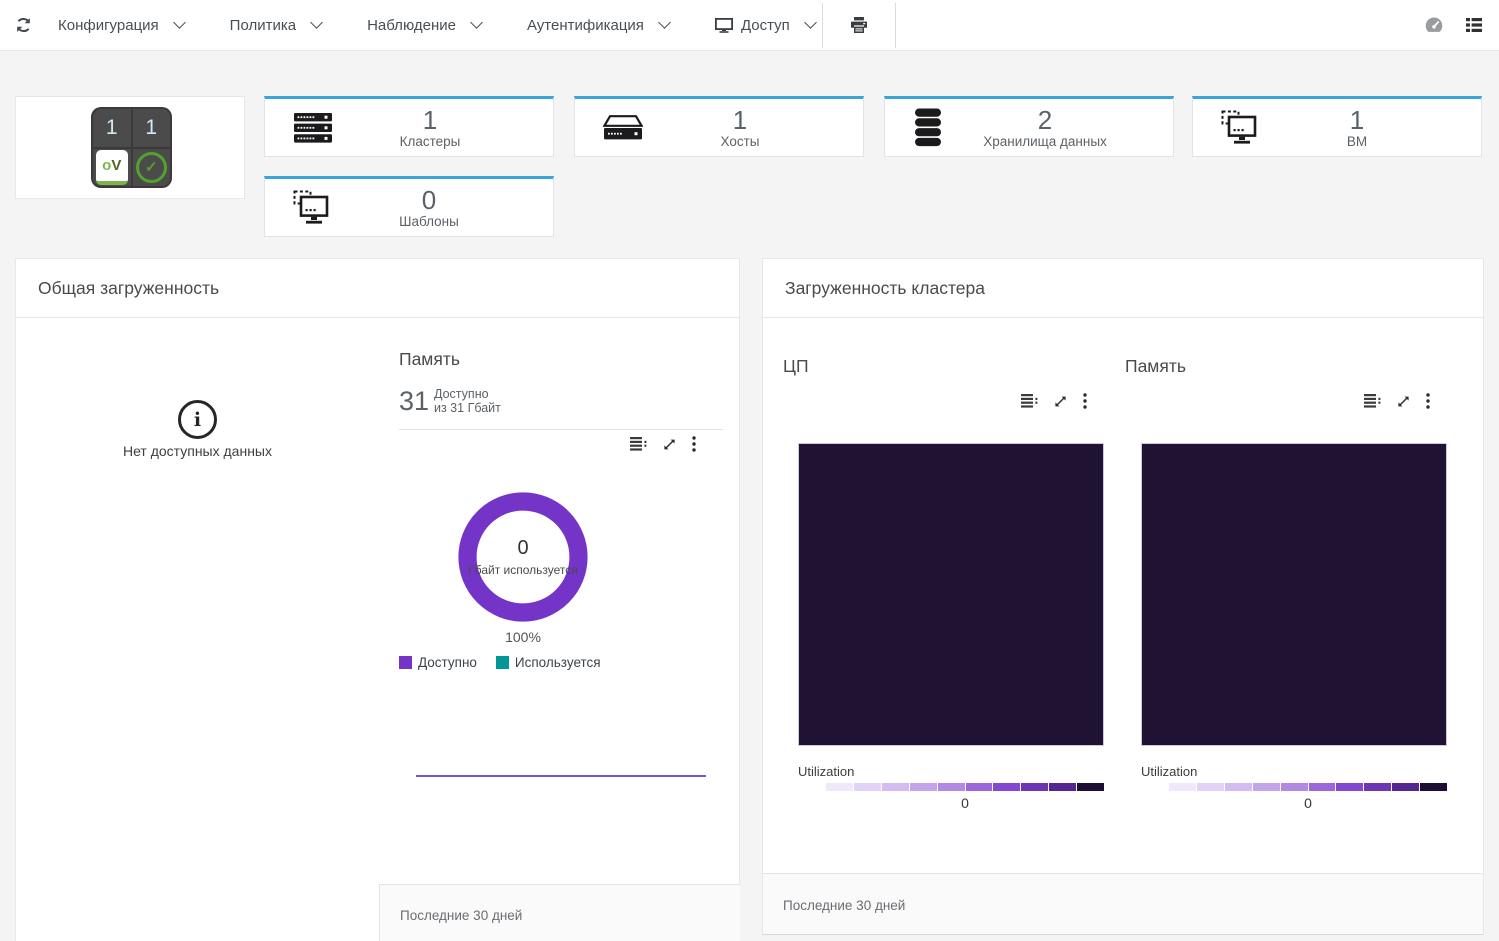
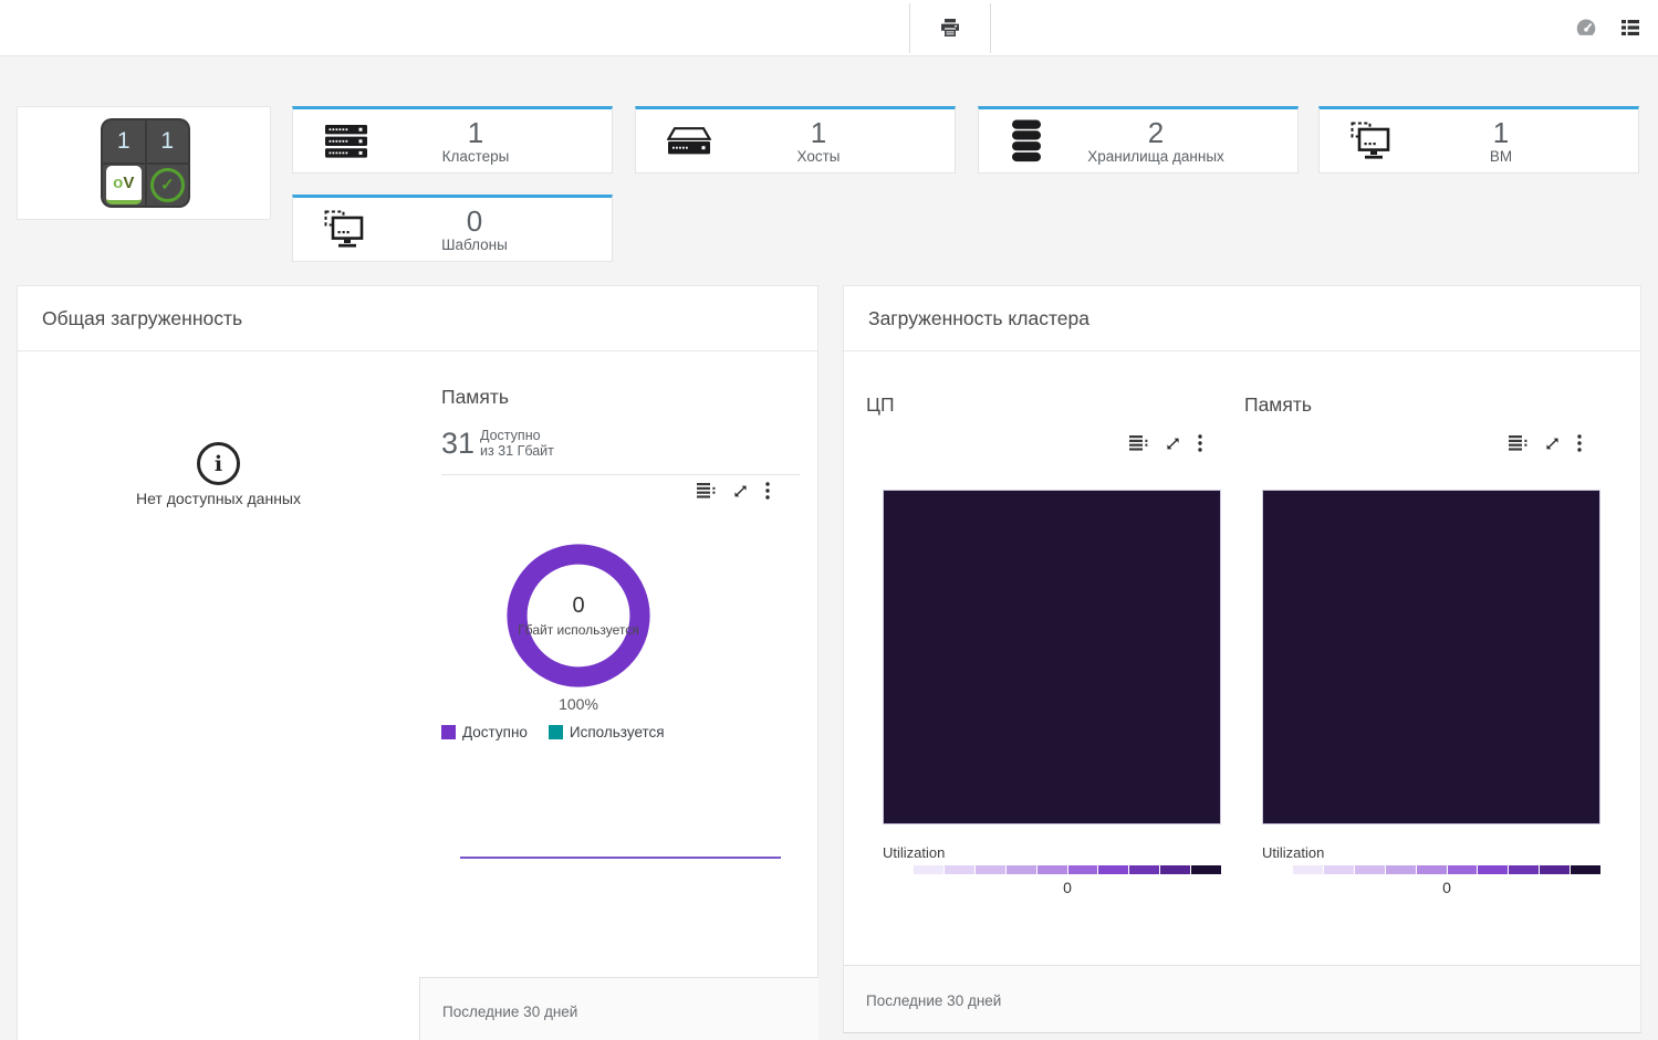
- Конфигурация
- Политика
- Наблюдение
- Аутентификация
- Доступ
  1
  1
  o
  V
  ✓
  1
  Кластеры
  1
  Хосты
  2
  Хранилища данных
  1
  ВМ
  0
  Шаблоны
  Общая загруженность
  i
  Нет доступных данных
  Память
  31
  Доступно
  из 31 Гбайт
  0
  Гбайт используется
  100%
  Доступно
  Используется
  Последние 30 дней
  Загруженность кластера
  ЦП
  Utilization
  0
  Память
  Utilization
  0
  Последние 30 дней
